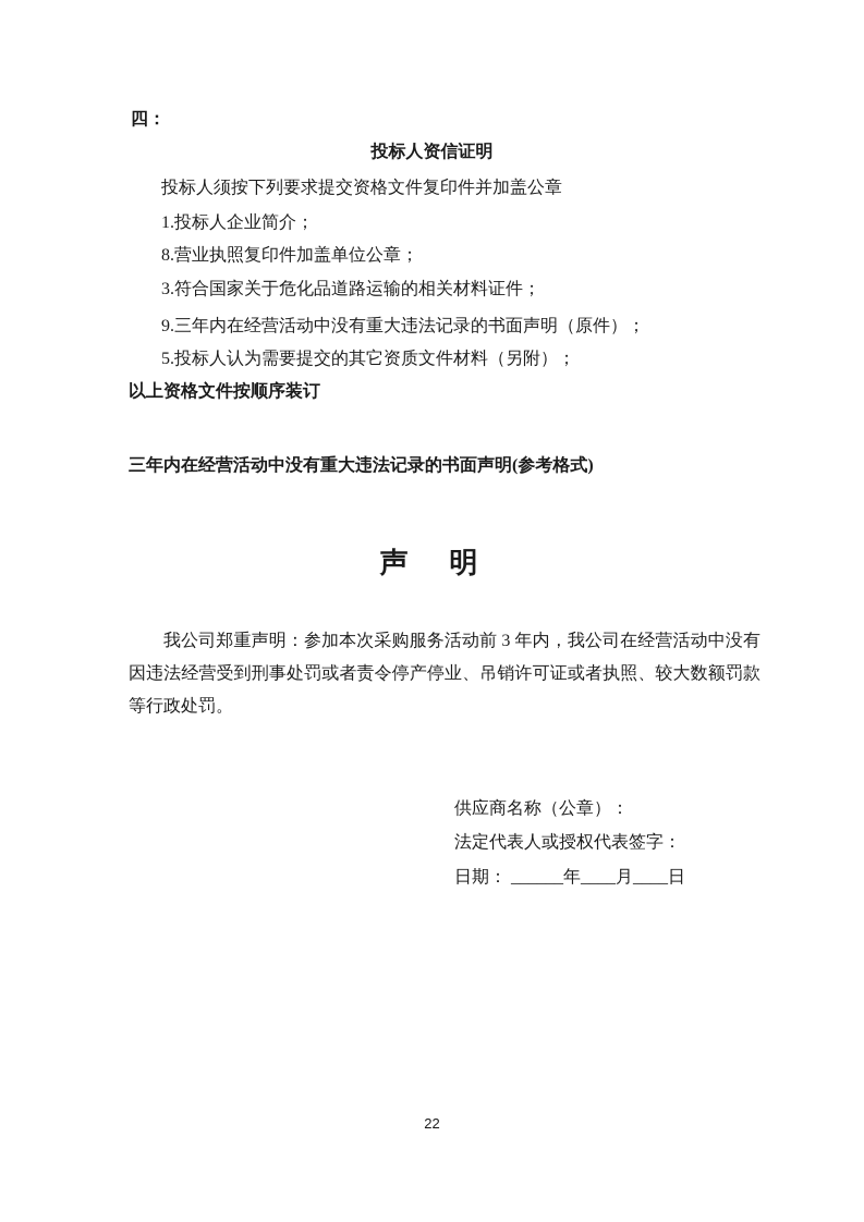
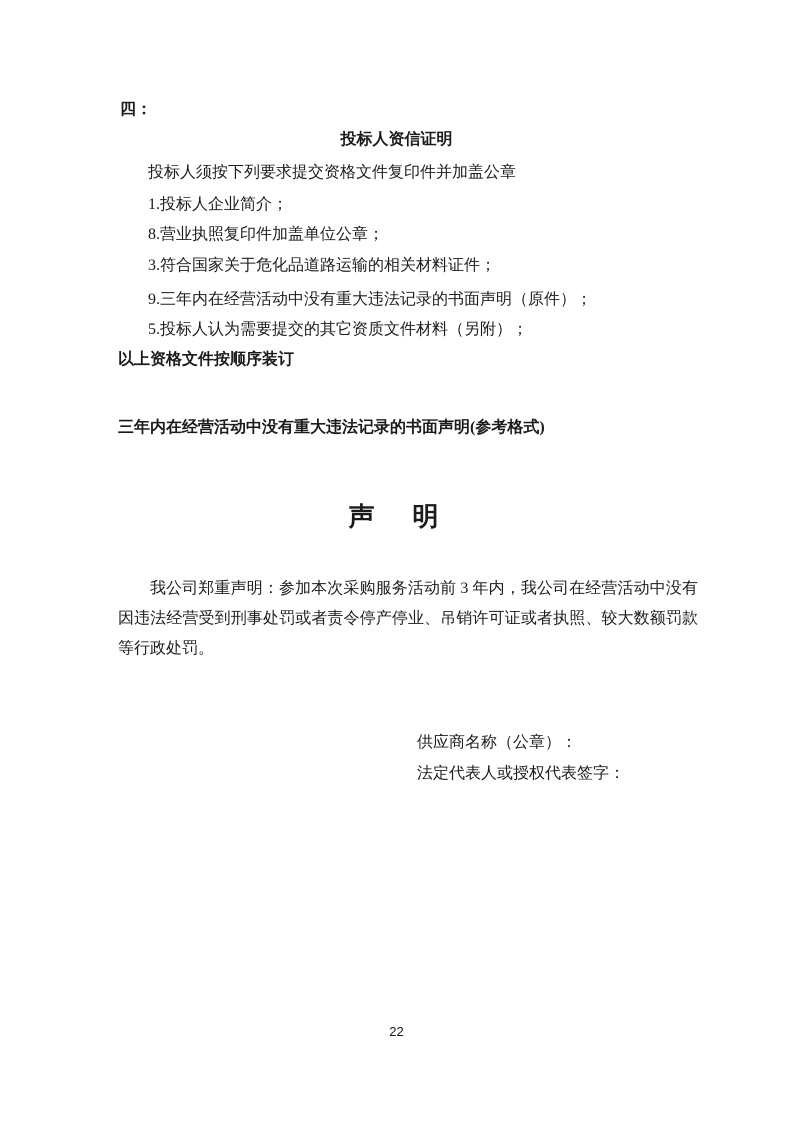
  四：
  投标人资信证明
  投标人须按下列要求提交资格文件复印件并加盖公章
  1.投标人企业简介；
  8.营业执照复印件加盖单位公章；
  3.符合国家关于危化品道路运输的相关材料证件；
  9.三年内在经营活动中没有重大违法记录的书面声明（原件）；
  5.投标人认为需要提交的其它资质文件材料（另附）；
  以上资格文件按顺序装订
  三年内在经营活动中没有重大违法记录的书面声明(参考格式)
  声 明
  我公司郑重声明：参加本次采购服务活动前 3 年内，我公司在经营活动中没有因违法经营受到刑事处罚或者责令停产停业、吊销许可证或者执照、较大数额罚款等行政处罚。
  供应商名称（公章）：
  法定代表人或授权代表签字：
- 日期： ______年____月____日
  22
